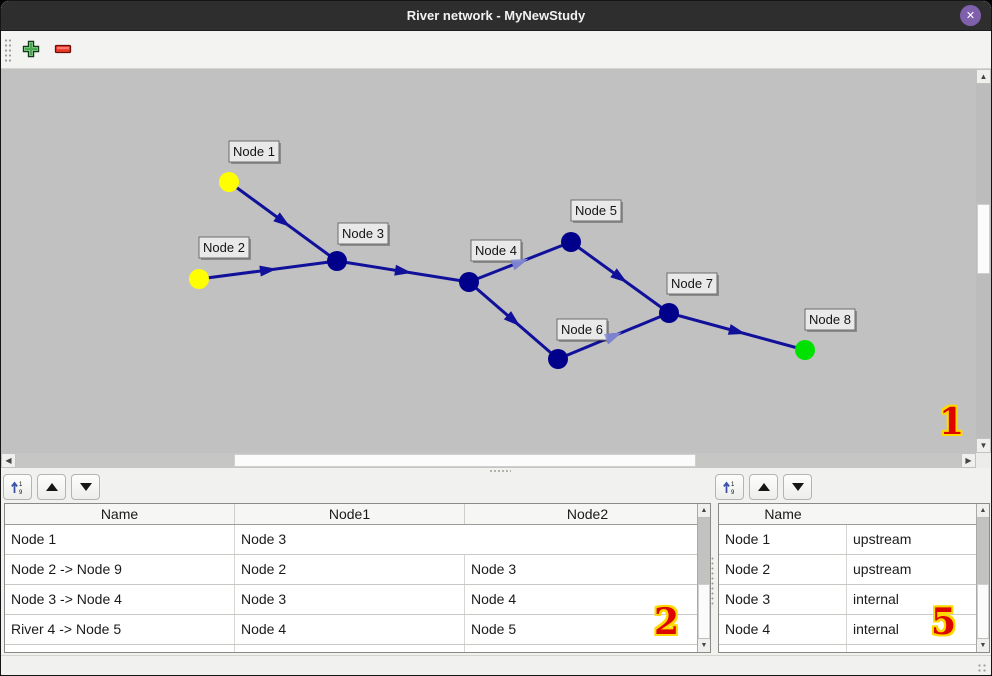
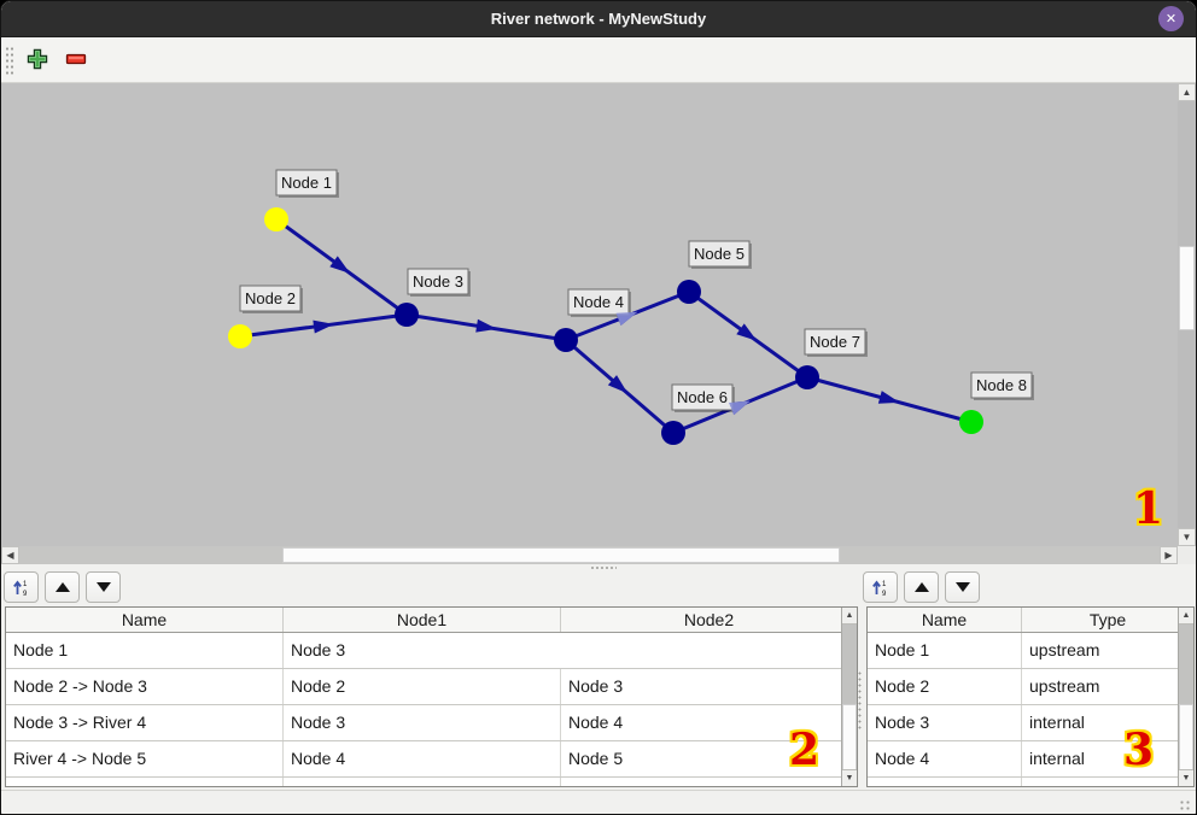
  River network - MyNewStudy
  ✕
  Node 1
  Node 2
  Node 3
  Node 4
  Node 5
  Node 6
  Node 7
  Node 8
  ▲
  ▼
  ◀
  ▶
  Name
  Node1
  Node2
  Node 1
  Node 3
- Node 2 -> Node 9
+ Node 2 -> Node 3
  Node 2
  Node 3
- Node 3 -> Node 4
+ Node 3 -> River 4
  Node 3
  Node 4
  River 4 -> Node 5
  Node 4
  Node 5
  Name
+ Type
  Node 1
  upstream
  Node 2
  upstream
  Node 3
  internal
  Node 4
  internal
  1
  2
- 5
+ 3
